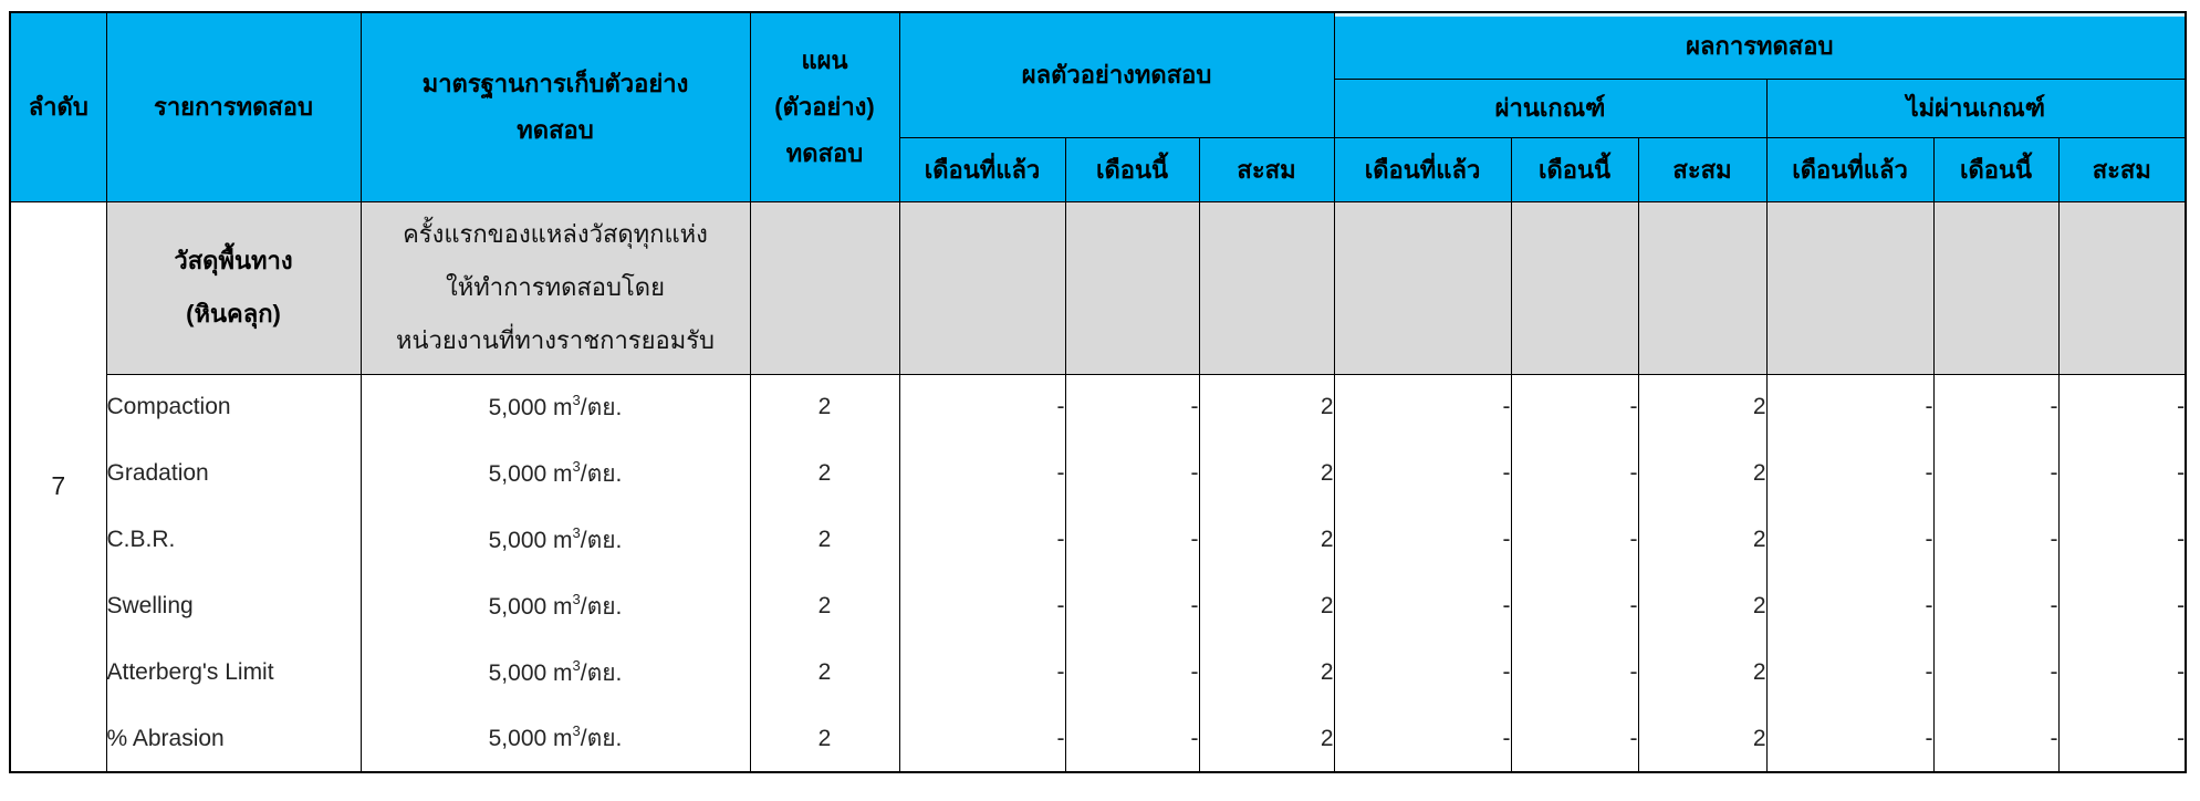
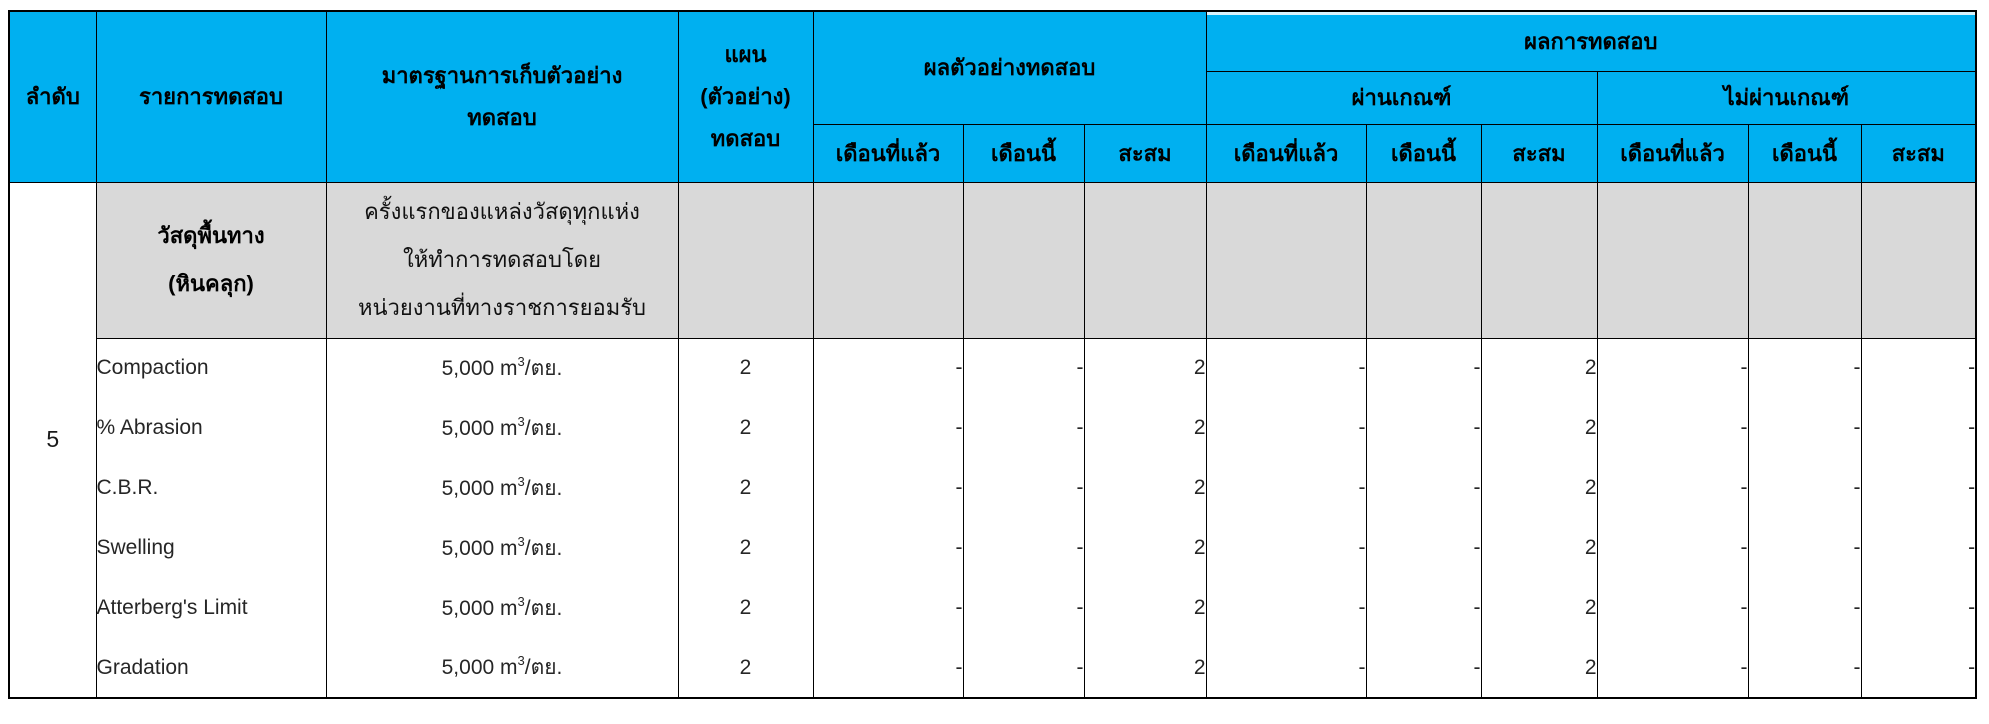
  ลำดับ	รายการทดสอบ	มาตรฐานการเก็บตัวอย่าง ทดสอบ	แผน (ตัวอย่าง) ทดสอบ	ผลตัวอย่างทดสอบ	ผลการทดสอบ
  ผ่านเกณฑ์	ไม่ผ่านเกณฑ์
  เดือนที่แล้ว	เดือนนี้	สะสม	เดือนที่แล้ว	เดือนนี้	สะสม	เดือนที่แล้ว	เดือนนี้	สะสม
- 7	วัสดุพื้นทาง (หินคลุก)	ครั้งแรกของแหล่งวัสดุทุกแห่ง ให้ทำการทดสอบโดย หน่วยงานที่ทางราชการยอมรับ
+ 5	วัสดุพื้นทาง (หินคลุก)	ครั้งแรกของแหล่งวัสดุทุกแห่ง ให้ทำการทดสอบโดย หน่วยงานที่ทางราชการยอมรับ
  Compaction	5,000 m3/ตย.	2	-	-	2	-	-	2	-	-	-
- Gradation	5,000 m3/ตย.	2	-	-	2	-	-	2	-	-	-
+ % Abrasion	5,000 m3/ตย.	2	-	-	2	-	-	2	-	-	-
  C.B.R.	5,000 m3/ตย.	2	-	-	2	-	-	2	-	-	-
  Swelling	5,000 m3/ตย.	2	-	-	2	-	-	2	-	-	-
  Atterberg's Limit	5,000 m3/ตย.	2	-	-	2	-	-	2	-	-	-
- % Abrasion	5,000 m3/ตย.	2	-	-	2	-	-	2	-	-	-
+ Gradation	5,000 m3/ตย.	2	-	-	2	-	-	2	-	-	-
